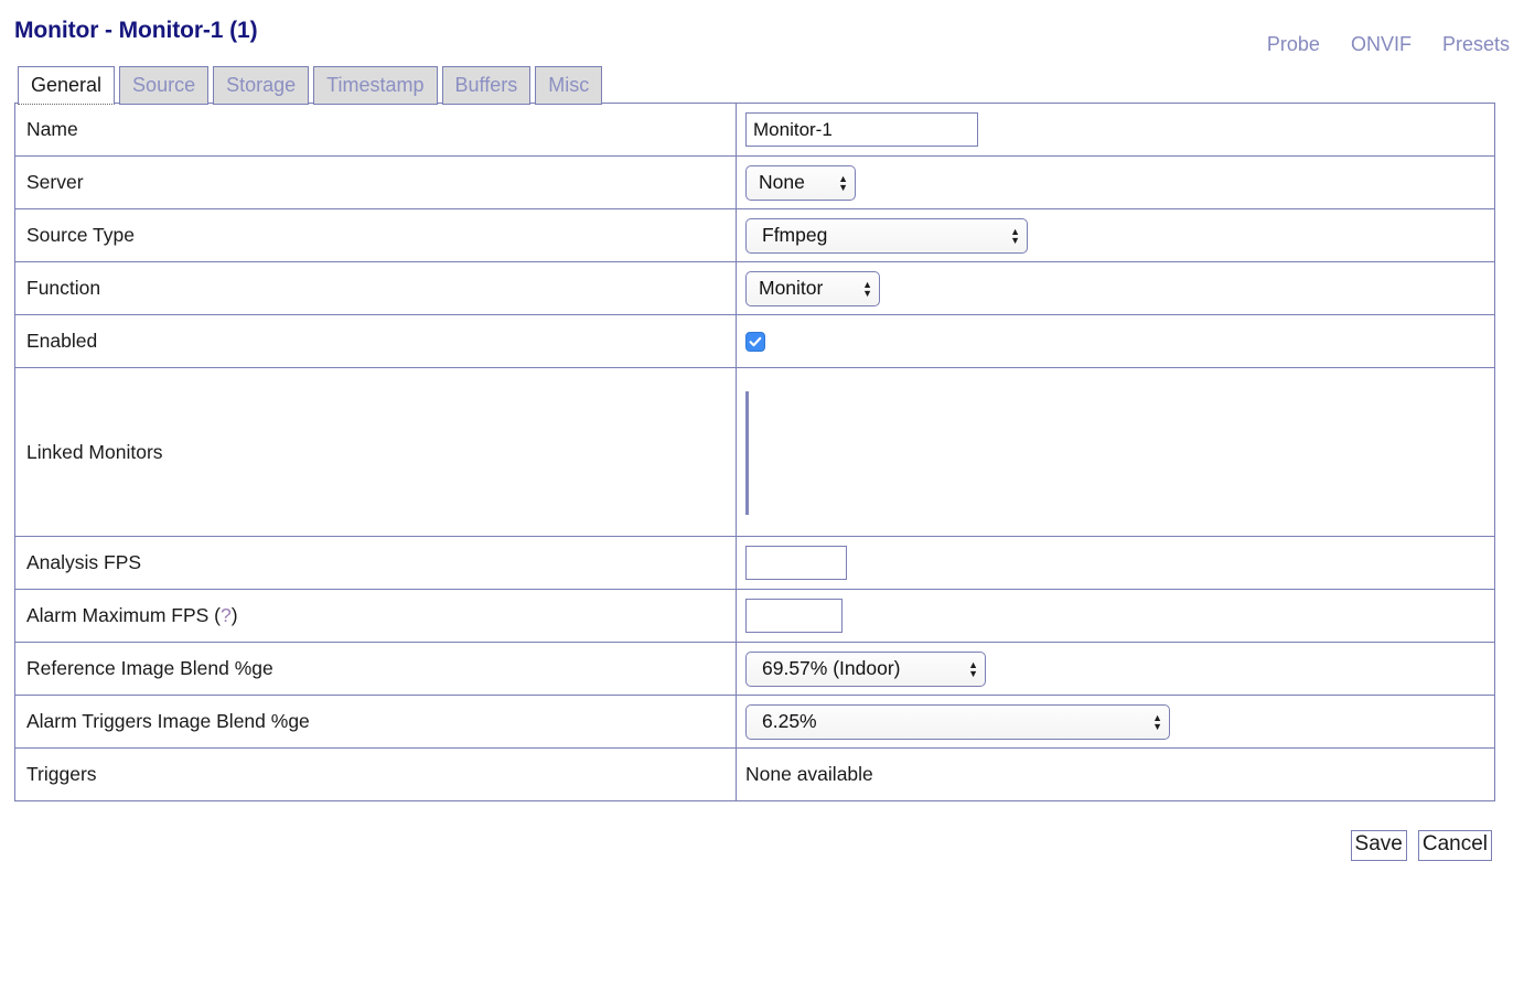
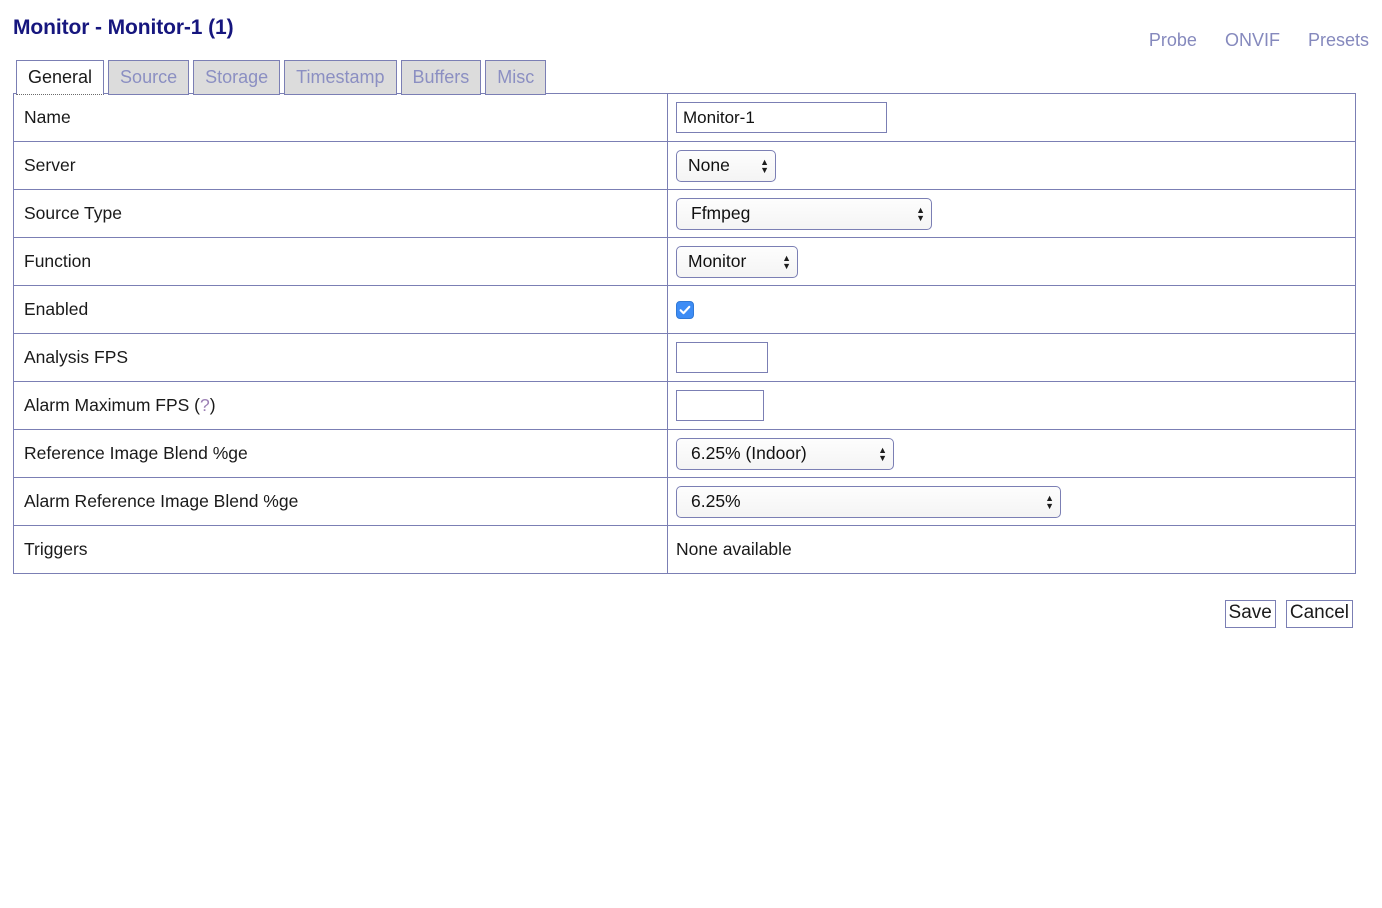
  Monitor - Monitor-1 (1)
  Probe
  ONVIF
  Presets
  General
  Source
  Storage
  Timestamp
  Buffers
  Misc
  Name	Monitor-1
  Server	None ▲▼
  Source Type	Ffmpeg ▲▼
  Function	Monitor ▲▼
  Enabled
- Linked Monitors
  Analysis FPS
  Alarm Maximum FPS (?)
- Reference Image Blend %ge	69.57% (Indoor) ▲▼
+ Reference Image Blend %ge	6.25% (Indoor) ▲▼
- Alarm Triggers Image Blend %ge	6.25% ▲▼
+ Alarm Reference Image Blend %ge	6.25% ▲▼
  Triggers	None available
  Save
  Cancel
